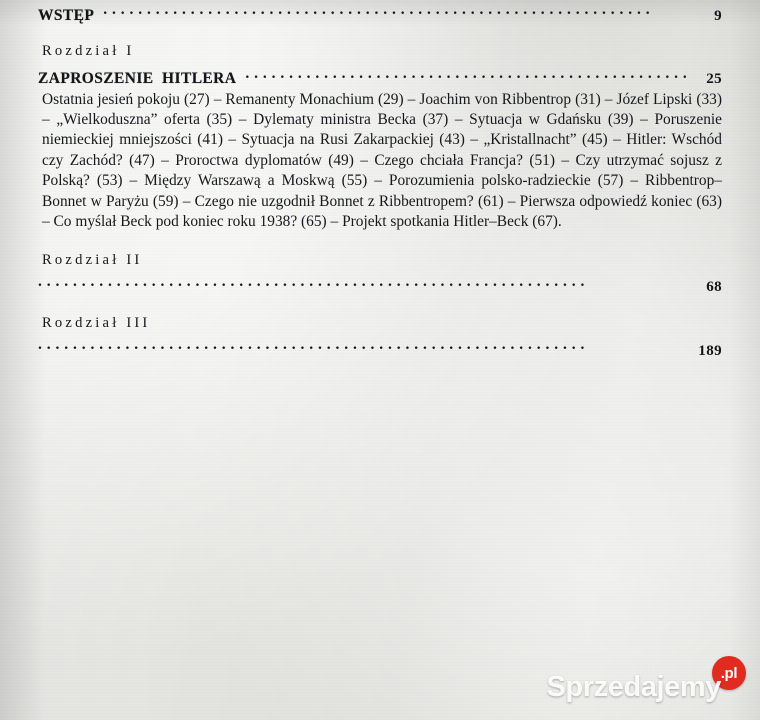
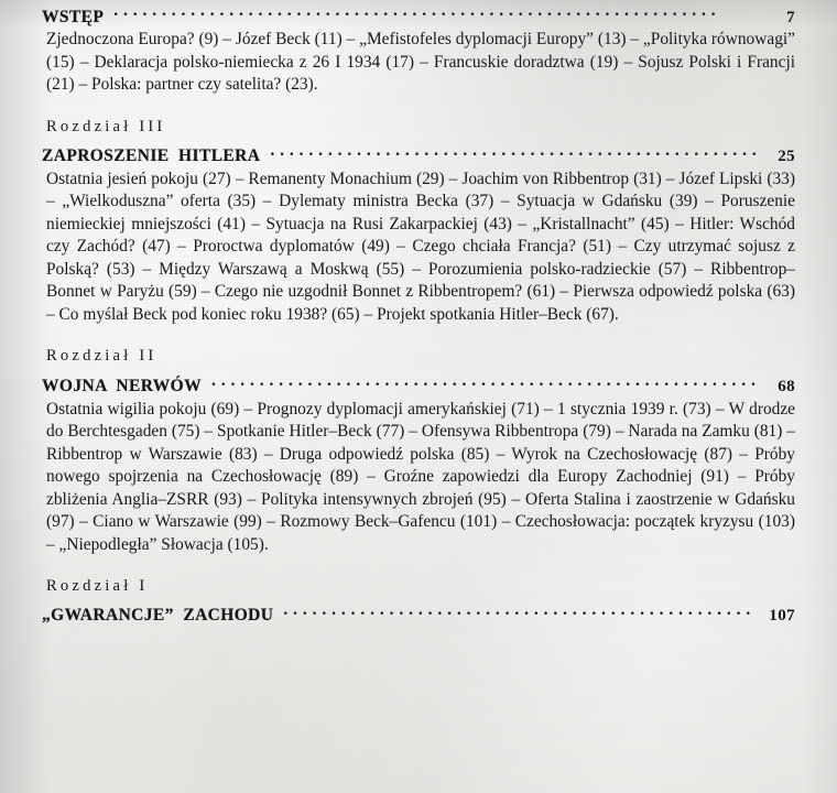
  WSTĘP
- 9
+ 7
+ Zjednoczona Europa? (9) – Józef Beck (11) – „Mefistofeles dyplomacji Europy” (13) – „Polityka równowagi” (15) – Deklaracja polsko-niemiecka z 26 I 1934 (17) – Francuskie doradztwa (19) – Sojusz Polski i Francji (21) – Polska: partner czy satelita? (23).
- Rozdział I
+ Rozdział III
  ZAPROSZENIE HITLERA
  25
- Ostatnia jesień pokoju (27) – Remanenty Monachium (29) – Joachim von Ribbentrop (31) – Józef Lipski (33) – „Wielkoduszna” oferta (35) – Dylematy ministra Becka (37) – Sytuacja w Gdańsku (39) – Poruszenie niemieckiej mniejszości (41) – Sytuacja na Rusi Zakarpackiej (43) – „Kristallnacht” (45) – Hitler: Wschód czy Zachód? (47) – Proroctwa dyplomatów (49) – Czego chciała Francja? (51) – Czy utrzymać sojusz z Polską? (53) – Między Warszawą a Moskwą (55) – Porozumienia polsko-radzieckie (57) – Ribbentrop–Bonnet w Paryżu (59) – Czego nie uzgodnił Bonnet z Ribbentropem? (61) – Pierwsza odpowiedź koniec (63) – Co myślał Beck pod koniec roku 1938? (65) – Projekt spotkania Hitler–Beck (67).
+ Ostatnia jesień pokoju (27) – Remanenty Monachium (29) – Joachim von Ribbentrop (31) – Józef Lipski (33) – „Wielkoduszna” oferta (35) – Dylematy ministra Becka (37) – Sytuacja w Gdańsku (39) – Poruszenie niemieckiej mniejszości (41) – Sytuacja na Rusi Zakarpackiej (43) – „Kristallnacht” (45) – Hitler: Wschód czy Zachód? (47) – Proroctwa dyplomatów (49) – Czego chciała Francja? (51) – Czy utrzymać sojusz z Polską? (53) – Między Warszawą a Moskwą (55) – Porozumienia polsko-radzieckie (57) – Ribbentrop–Bonnet w Paryżu (59) – Czego nie uzgodnił Bonnet z Ribbentropem? (61) – Pierwsza odpowiedź polska (63) – Co myślał Beck pod koniec roku 1938? (65) – Projekt spotkania Hitler–Beck (67).
  Rozdział II
+ WOJNA NERWÓW
  68
+ Ostatnia wigilia pokoju (69) – Prognozy dyplomacji amerykańskiej (71) – 1 stycznia 1939 r. (73) – W drodze do Berchtesgaden (75) – Spotkanie Hitler–Beck (77) – Ofensywa Ribbentropa (79) – Narada na Zamku (81) – Ribbentrop w Warszawie (83) – Druga odpowiedź polska (85) – Wyrok na Czechosłowację (87) – Próby nowego spojrzenia na Czechosłowację (89) – Groźne zapowiedzi dla Europy Zachodniej (91) – Próby zbliżenia Anglia–ZSRR (93) – Polityka intensywnych zbrojeń (95) – Oferta Stalina i zaostrzenie w Gdańsku (97) – Ciano w Warszawie (99) – Rozmowy Beck–Gafencu (101) – Czechosłowacja: początek kryzysu (103) – „Niepodległa” Słowacja (105).
- Rozdział III
+ Rozdział I
+ „GWARANCJE” ZACHODU
- 189
+ 107
- Sprzedajemy
- .pl
